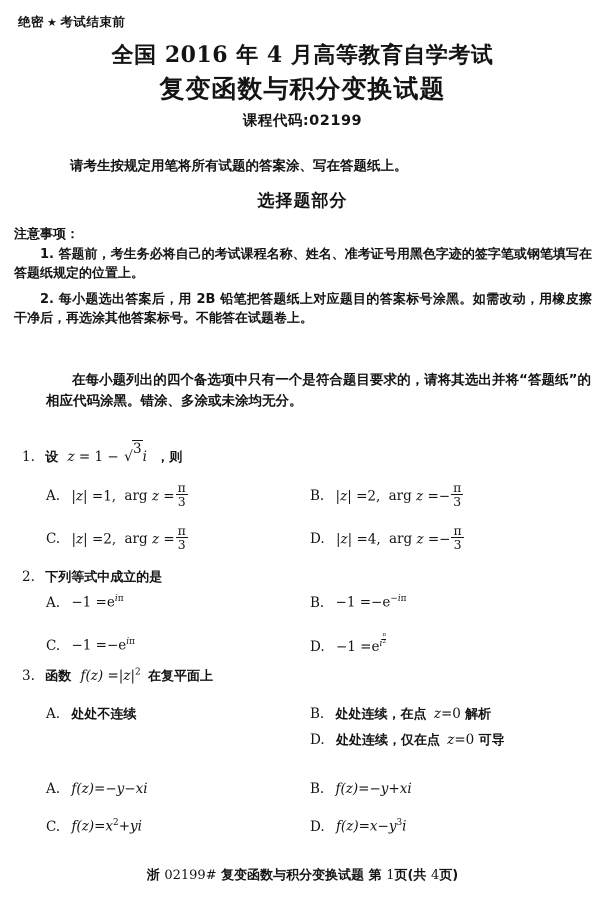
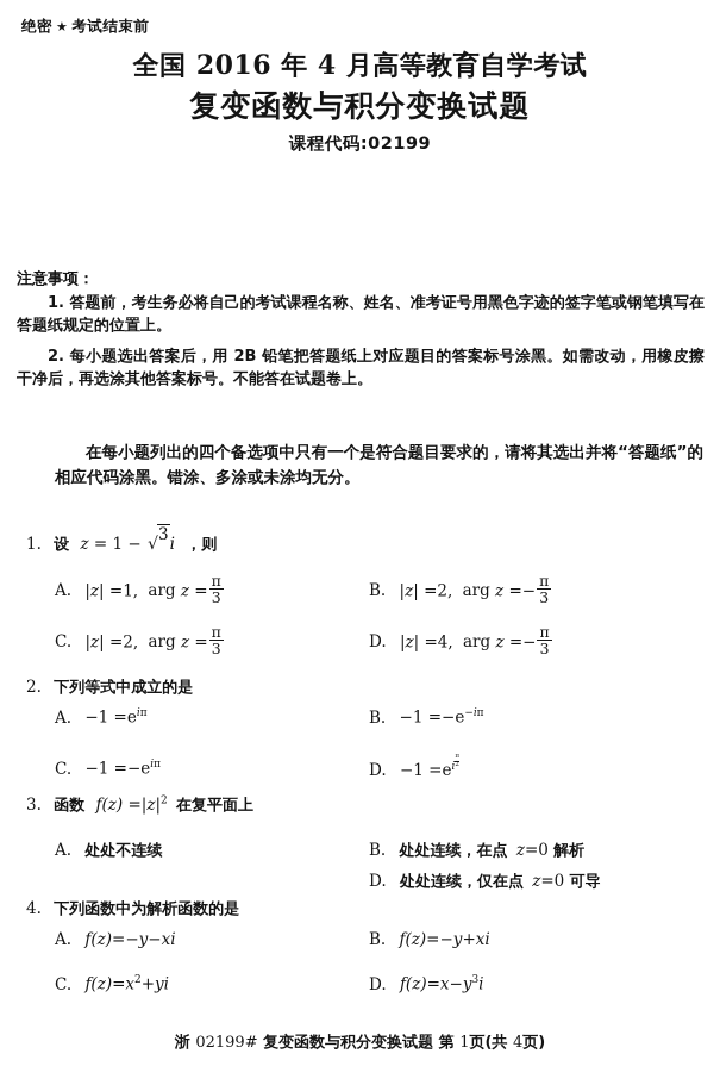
  绝密 ★ 考试结束前
  全国 2016 年 4 月高等教育自学考试
  复变函数与积分变换试题
  课程代码:02199
- 请考生按规定用笔将所有试题的答案涂、写在答题纸上。
- 选择题部分
  注意事项：
  1. 答题前，考生务必将自己的考试课程名称、姓名、准考证号用黑色字迹的签字笔或钢笔填写在答题纸规定的位置上。
  2. 每小题选出答案后，用 2B 铅笔把答题纸上对应题目的答案标号涂黑。如需改动，用橡皮擦干净后，再选涂其他答案标号。不能答在试题卷上。
  在每小题列出的四个备选项中只有一个是符合题目要求的，请将其选出并将“答题纸”的相应代码涂黑。错涂、多涂或未涂均无分。
  1. 设 z = 1 − √3i ，则
  A. |z| =1, arg z =
  π
  3
  B. |z| =2, arg z =−
  π
  3
  C. |z| =2, arg z =
  π
  3
  D. |z| =4, arg z =−
  π
  3
  2. 下列等式中成立的是
  A. −1 =eiπ
  B. −1 =−e−iπ
  C. −1 =−eiπ
  D. −1 =ei
  3. 函数 f(z) =|z|2 在复平面上
  A. 处处不连续
  B. 处处连续，在点 z=0 解析
  D. 处处连续，仅在点 z=0 可导
+ 4. 下列函数中为解析函数的是
  A. f(z)=−y−xi
  B. f(z)=−y+xi
  C. f(z)=x2+yi
  D. f(z)=x−y3i
  浙 02199# 复变函数与积分变换试题 第 1页(共 4页)
